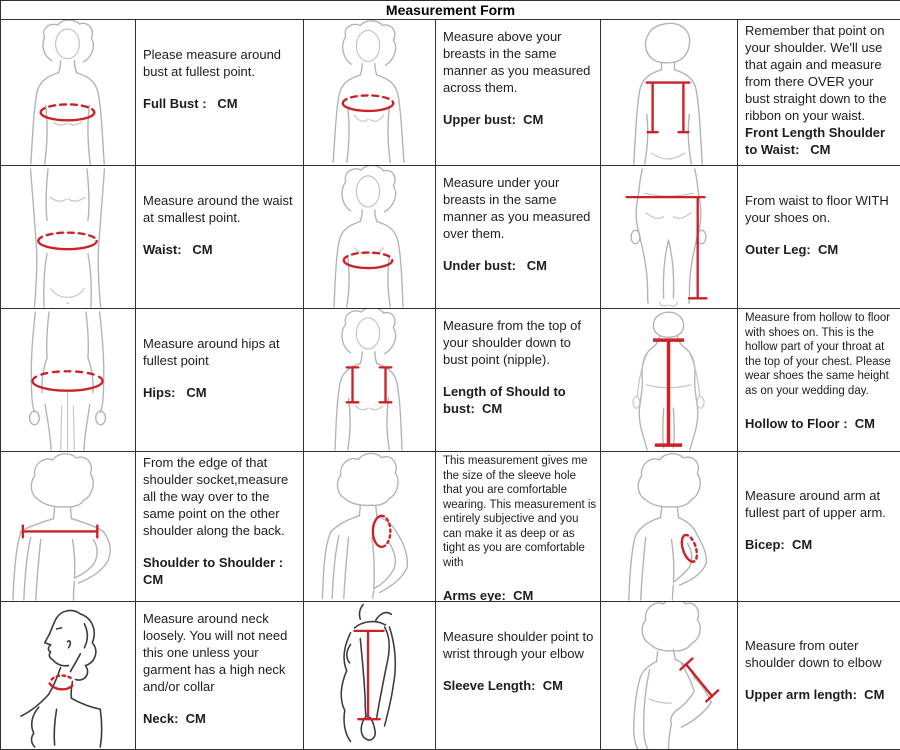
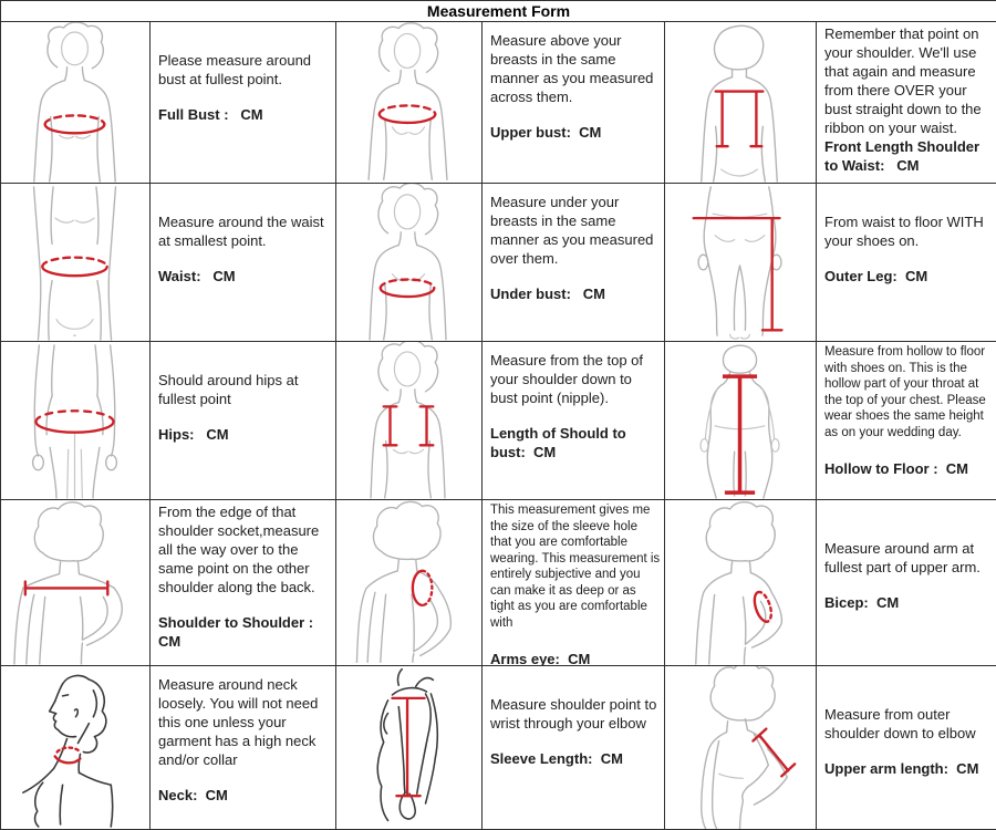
  Measurement Form
  Please measure around bust at fullest point.
  Full Bust : CM
  Measure above your breasts in the same manner as you measured across them.
  Upper bust: CM
  Remember that point on your shoulder. We'll use that again and measure from there OVER your bust straight down to the ribbon on your waist.
  Front Length Shoulder to Waist: CM
  Measure around the waist at smallest point.
  Waist: CM
  Measure under your breasts in the same manner as you measured over them.
  Under bust: CM
  From waist to floor WITH your shoes on.
  Outer Leg: CM
- Measure around hips at fullest point
+ Should around hips at fullest point
  Hips: CM
  Measure from the top of your shoulder down to bust point (nipple).
  Length of Should to bust: CM
  Measure from hollow to floor with shoes on. This is the hollow part of your throat at the top of your chest. Please wear shoes the same height as on your wedding day.
  Hollow to Floor : CM
  From the edge of that shoulder socket,measure all the way over to the same point on the other shoulder along the back.
  Shoulder to Shoulder : CM
  This measurement gives me the size of the sleeve hole that you are comfortable wearing. This measurement is entirely subjective and you can make it as deep or as tight as you are comfortable with
  Arms eye: CM
  Measure around arm at fullest part of upper arm.
  Bicep: CM
  Measure around neck loosely. You will not need this one unless your garment has a high neck and/or collar
  Neck: CM
  Measure shoulder point to wrist through your elbow
  Sleeve Length: CM
  Measure from outer shoulder down to elbow
  Upper arm length: CM
